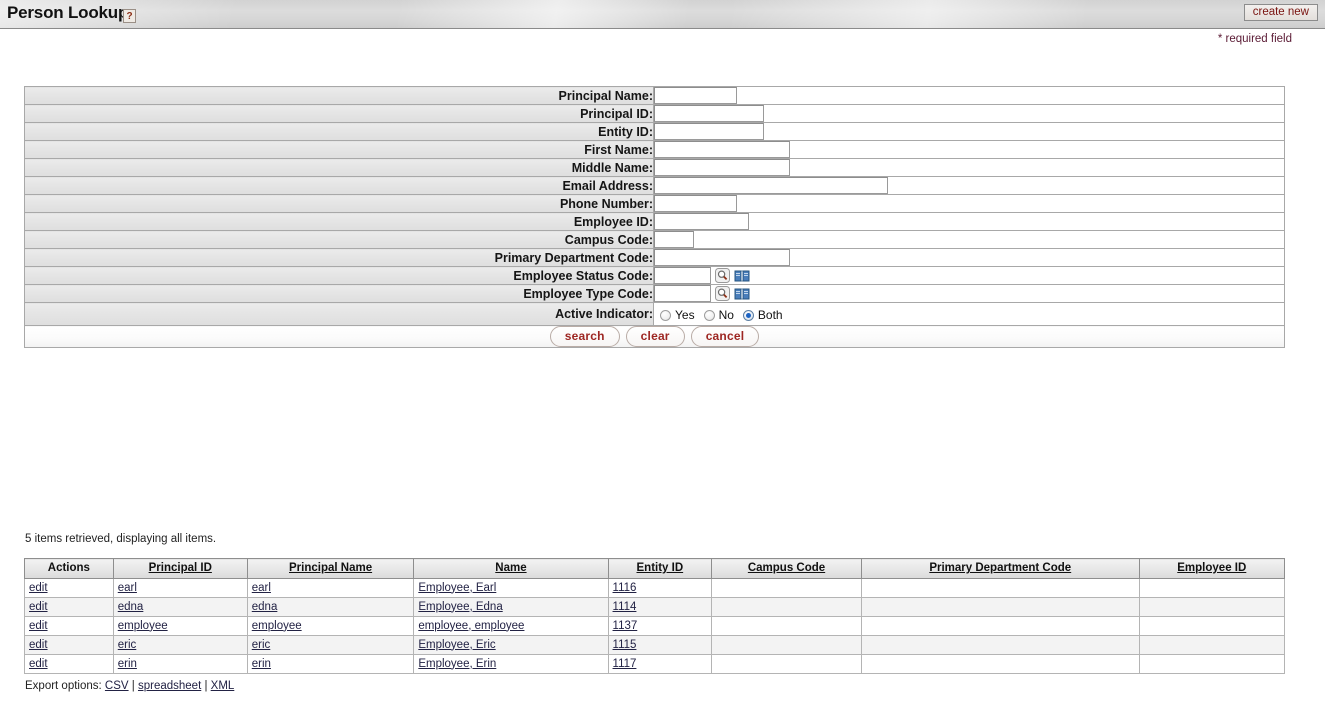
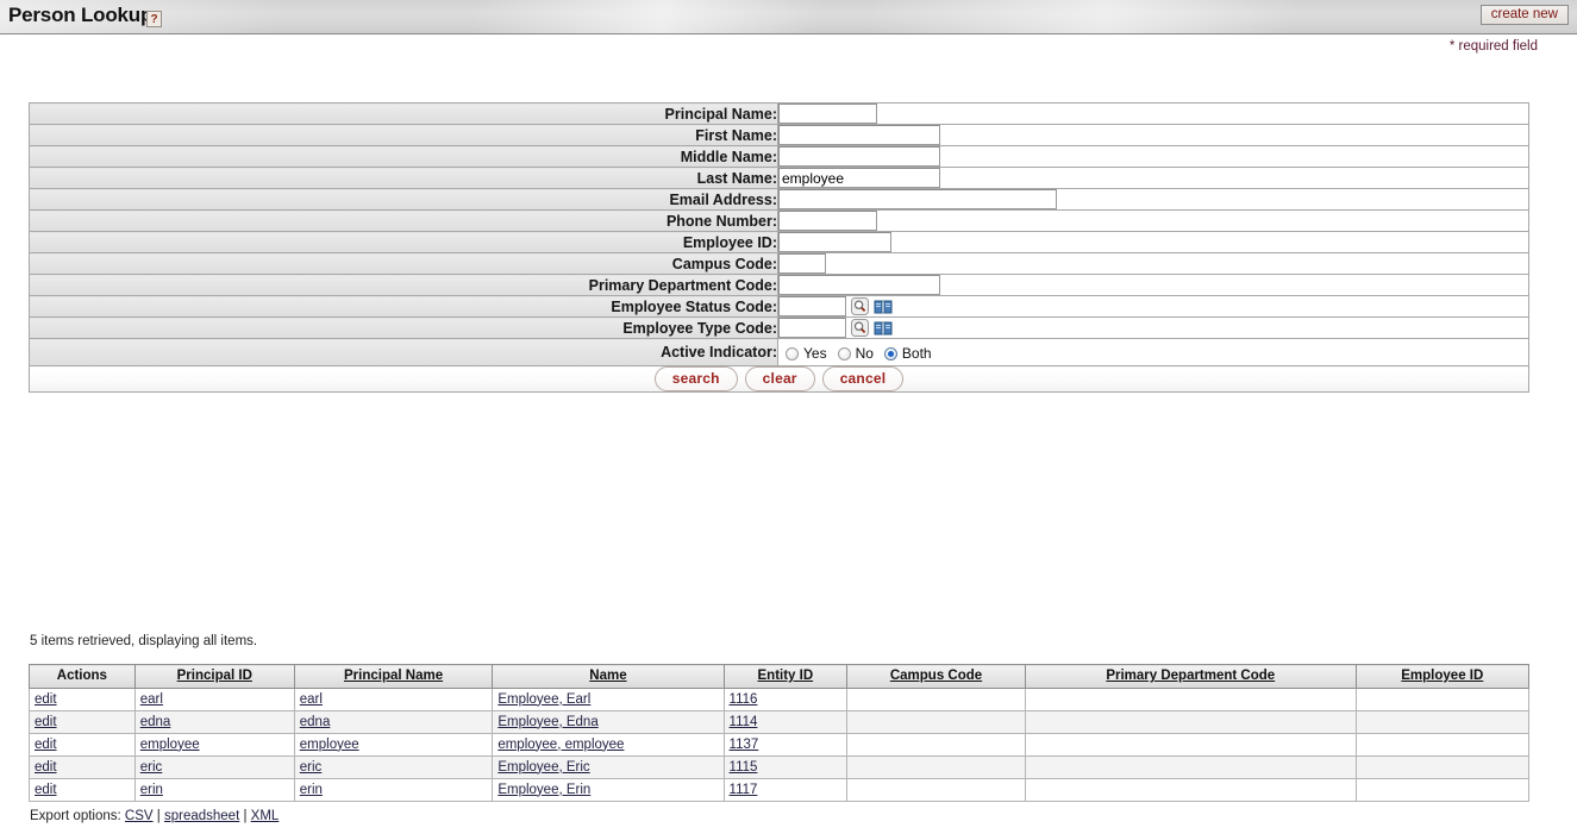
  Person Looku
  ?
  create new
  * required field
  Principal Name:
- Principal ID:
- Entity ID:
  First Name:
  Middle Name:
+ Last Name:	employee
  Email Address:
  Phone Number:
  Employee ID:
  Campus Code:
  Primary Department Code:
  Employee Status Code:
  Employee Type Code:
  Active Indicator:	Yes No Both
  search clear cancel
  5 items retrieved, displaying all items.
  Actions	Principal ID	Principal Name	Name	Entity ID	Campus Code	Primary Department Code	Employee ID
  edit	earl	earl	Employee, Earl	1116
  edit	edna	edna	Employee, Edna	1114
  edit	employee	employee	employee, employee	1137
  edit	eric	eric	Employee, Eric	1115
  edit	erin	erin	Employee, Erin	1117
  Export options: CSV | spreadsheet | XML
